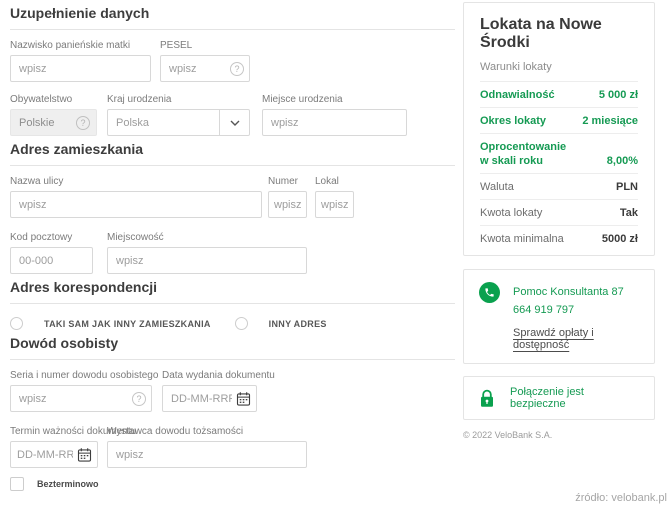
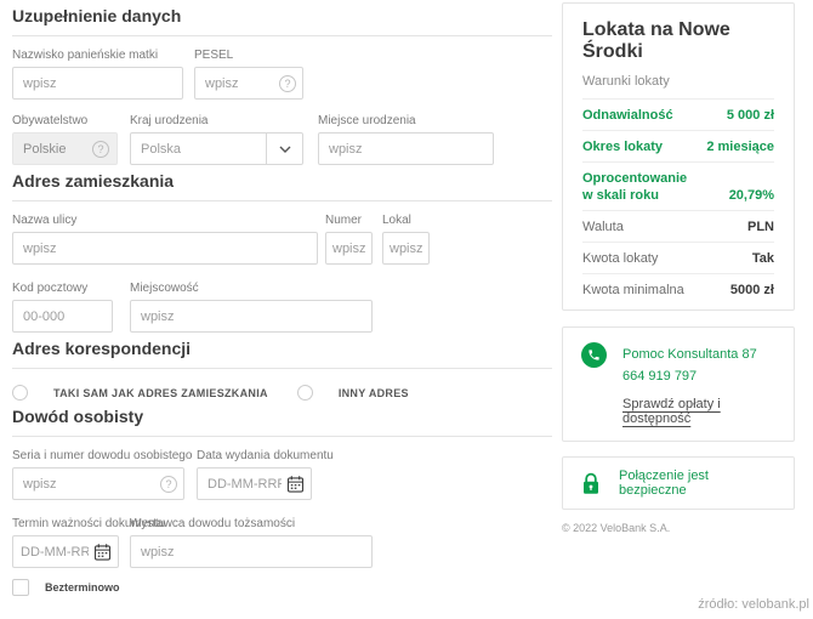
  Uzupełnienie danych
  Nazwisko panieńskie matki
  wpisz
  PESEL
  wpisz
  ?
  Obywatelstwo
  Polskie
  ?
  Kraj urodzenia
  Polska
  Miejsce urodzenia
  wpisz
  Adres zamieszkania
  Nazwa ulicy
  wpisz
  Numer
  wpisz
  Lokal
  wpisz
  Kod pocztowy
  00-000
  Miejscowość
  wpisz
  Adres korespondencji
- TAKI SAM JAK INNY ZAMIESZKANIA
+ TAKI SAM JAK ADRES ZAMIESZKANIA
  INNY ADRES
  Dowód osobisty
  Seria i numer dowodu osobistego
  wpisz
  ?
  Data wydania dokumentu
  DD-MM-RR
  Termin ważności doku
  DD-MM-RR
  Wystawca dowodu tożsamości
  wpisz
  Bezterminowo
  Lokata na Nowe Środki
  Warunki lokaty
  Odnawialność
  5 000 zł
  Okres lokaty
  2 miesiące
  Oprocentowanie w skali roku
- 8,00%
+ 20,79%
  Waluta
  PLN
  Kwota lokaty
  Tak
  Kwota minimalna
  5000 zł
  Pomoc Konsultanta 87 664 919 797
  Sprawdź opłaty i dostępność
  Połączenie jest bezpieczne
  © 2022 VeloBank S.A.
  źródło: velobank.pl
